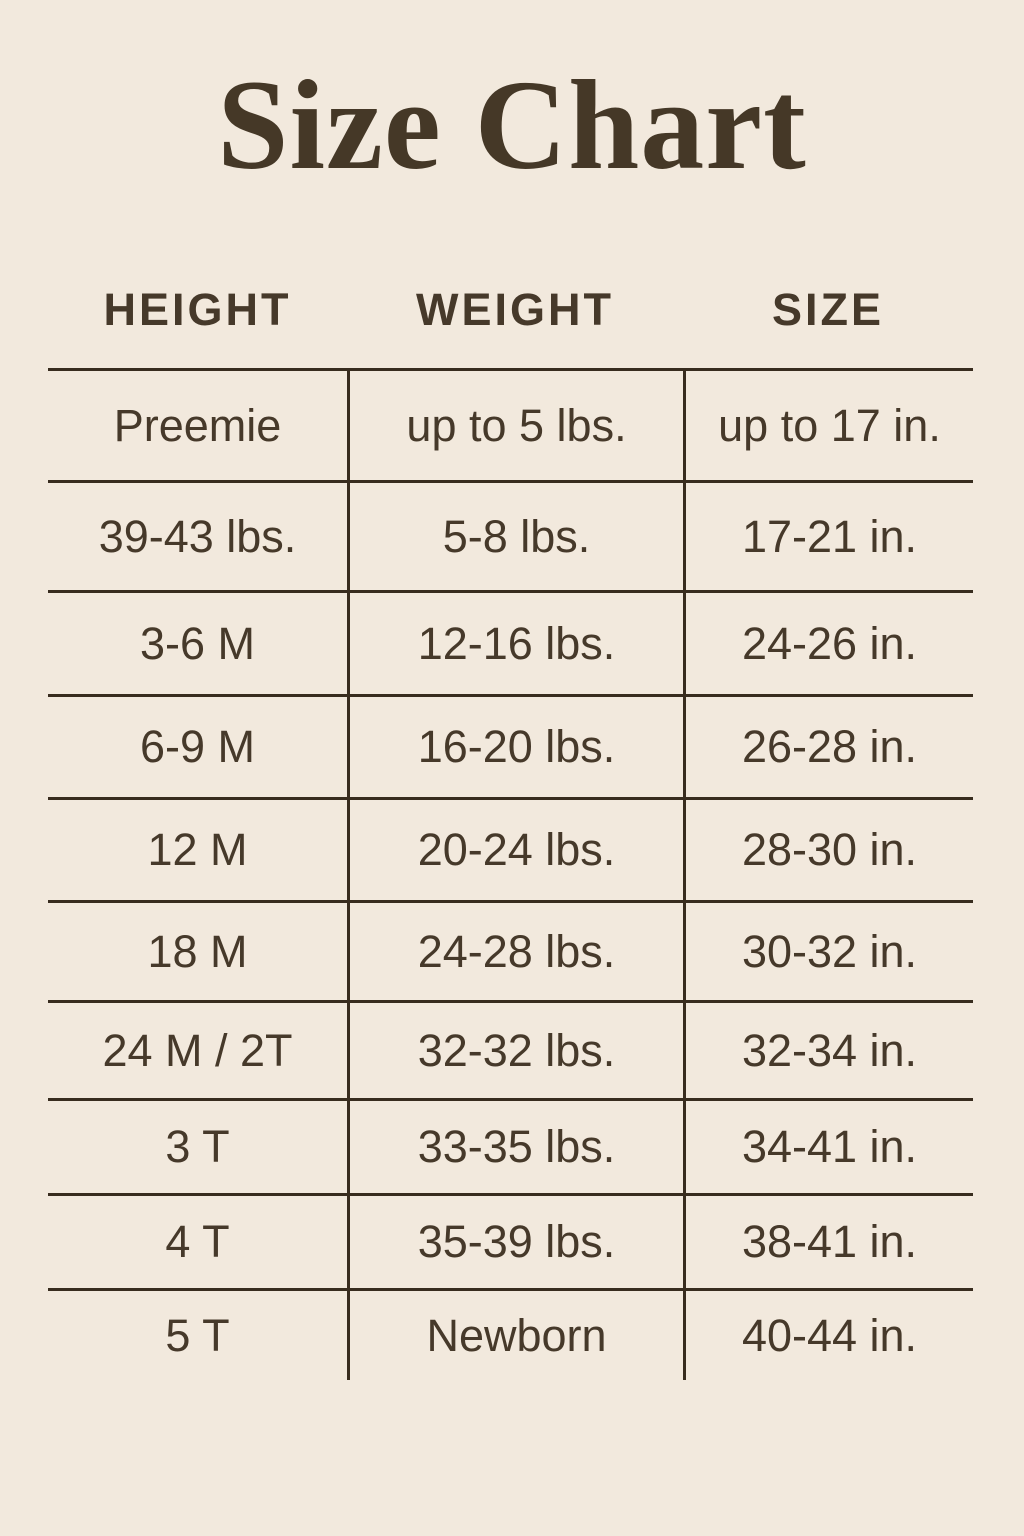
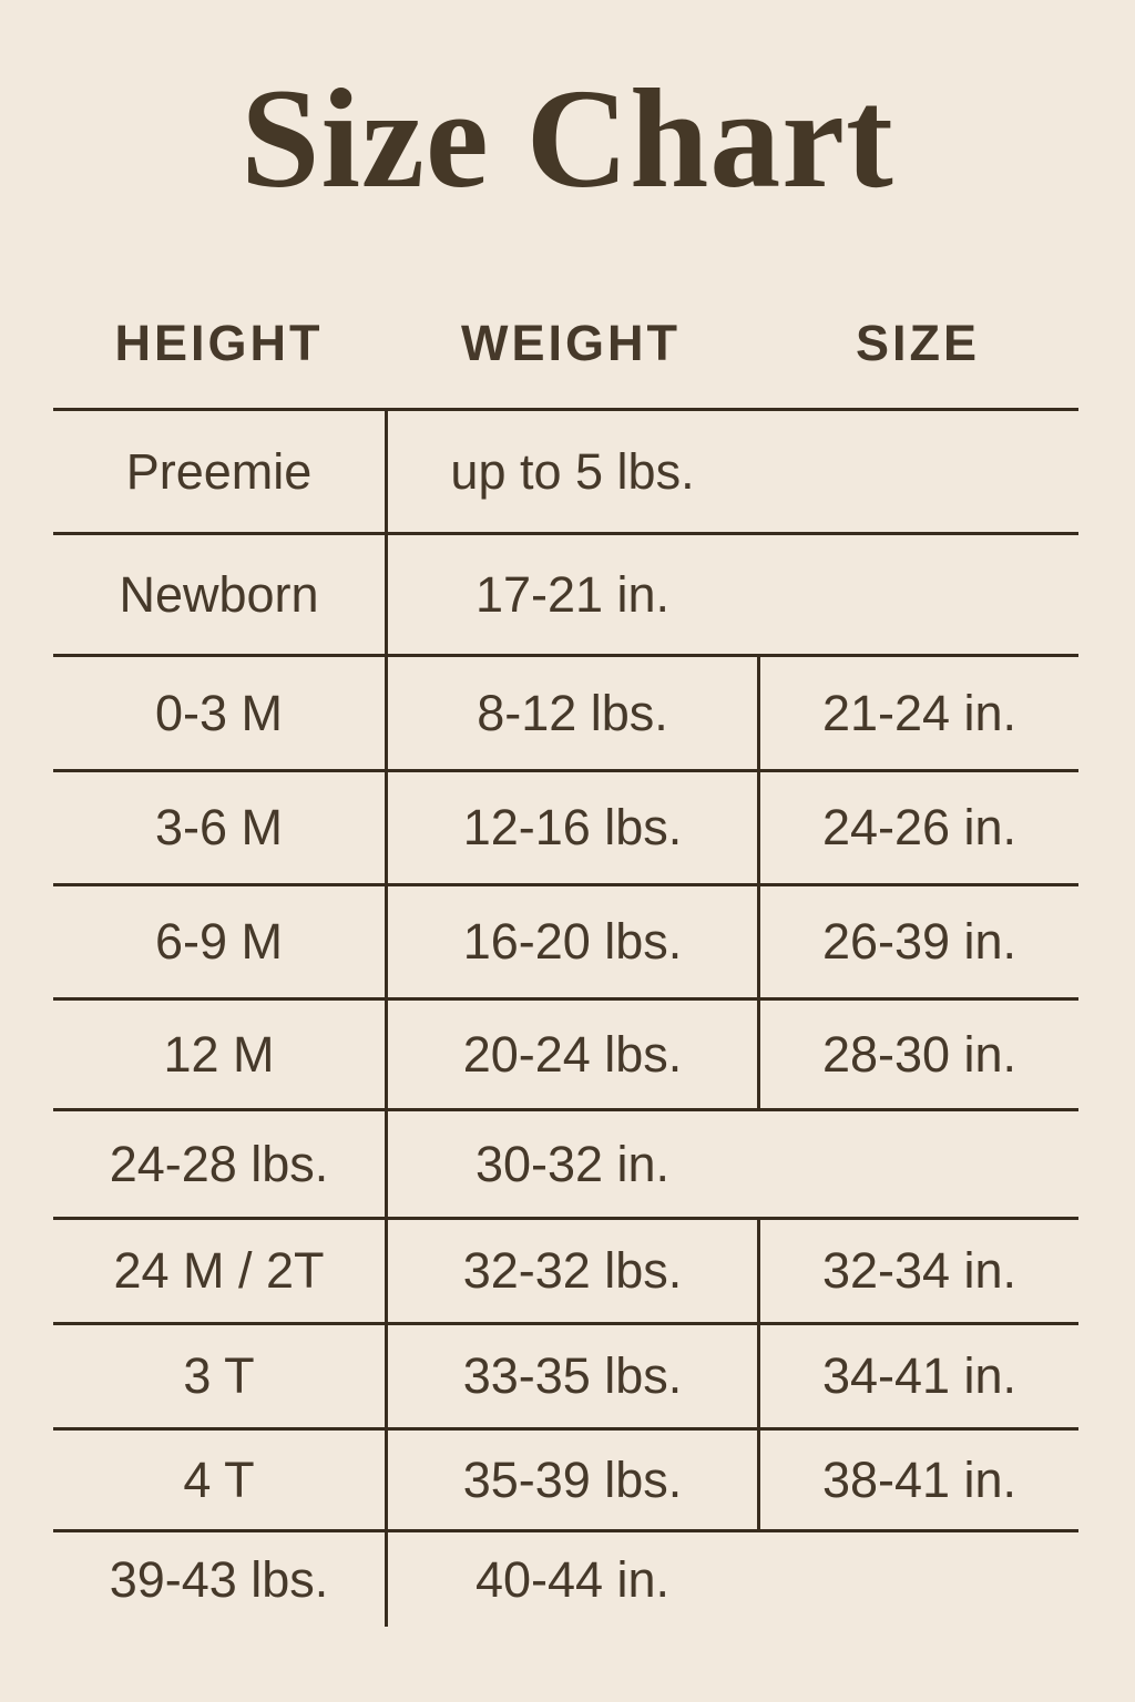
  Size Chart
  HEIGHT
  WEIGHT
  SIZE
  Preemie
  up to 5 lbs.
- up to 17 in.
- 39-43 lbs.
+ Newborn
- 5-8 lbs.
  17-21 in.
+ 0-3 M
+ 8-12 lbs.
+ 21-24 in.
  3-6 M
  12-16 lbs.
  24-26 in.
  6-9 M
  16-20 lbs.
- 26-28 in.
+ 26-39 in.
  12 M
  20-24 lbs.
  28-30 in.
- 18 M
  24-28 lbs.
  30-32 in.
  24 M / 2T
  32-32 lbs.
  32-34 in.
  3 T
  33-35 lbs.
  34-41 in.
  4 T
  35-39 lbs.
  38-41 in.
- 5 T
- Newborn
+ 39-43 lbs.
  40-44 in.
